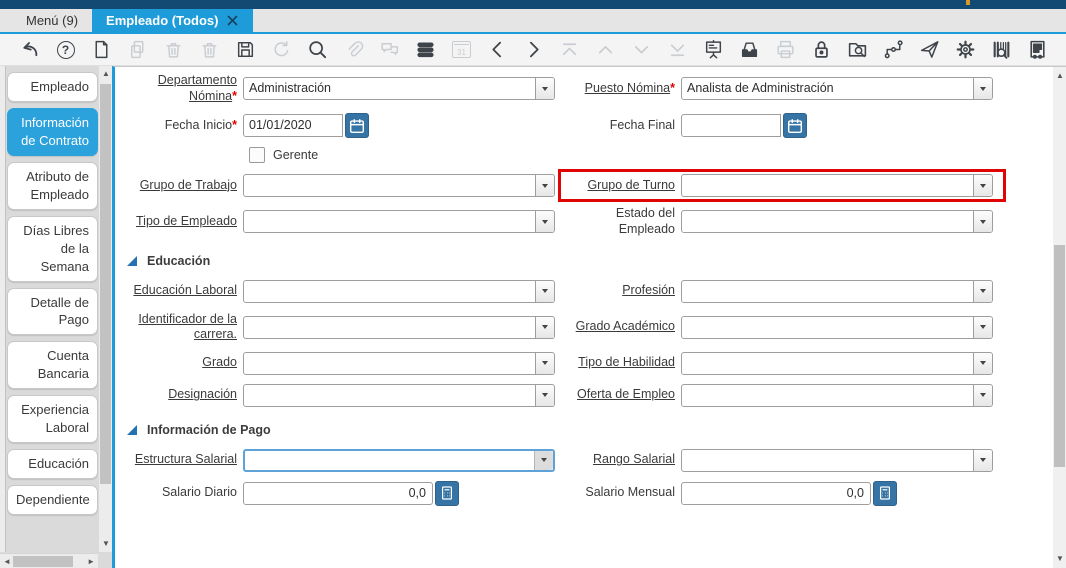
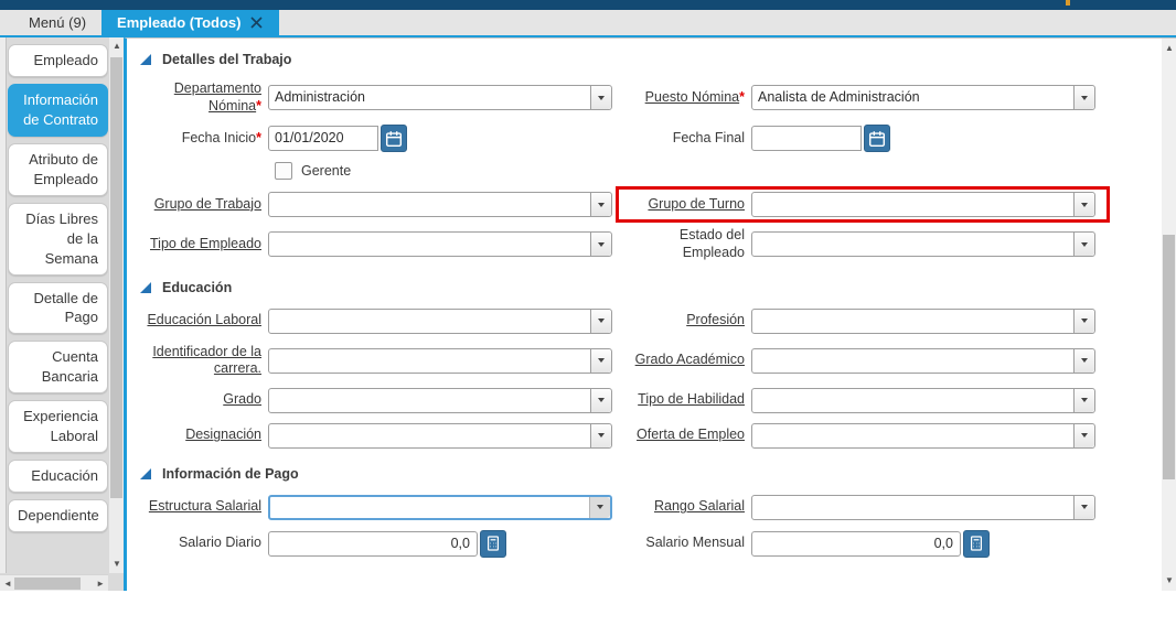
  Menú (9)
  Empleado (Todos)
- ?
- 31
  Empleado
  Información de Contrato
  Atributo de Empleado
  Días Libres de la Semana
  Detalle de Pago
  Cuenta Bancaria
  Experiencia Laboral
  Educación
  Dependiente
  ▲
  ▼
  ◄
  ►
+ Detalles del Trabajo
  Departamento Nómina*
  Administración
  Puesto Nómina*
  Analista de Administración
  Fecha Inicio*
  01/01/2020
  Fecha Final
  Gerente
  Grupo de Trabajo
  Grupo de Turno
  Tipo de Empleado
  Estado del Empleado
  Educación
  Educación Laboral
  Profesión
  Identificador de la carrera.
  Grado Académico
  Grado
  Tipo de Habilidad
  Designación
  Oferta de Empleo
  Información de Pago
  Estructura Salarial
  Rango Salarial
  Salario Diario
  0,0
  Salario Mensual
  0,0
  ▲
  ▼
